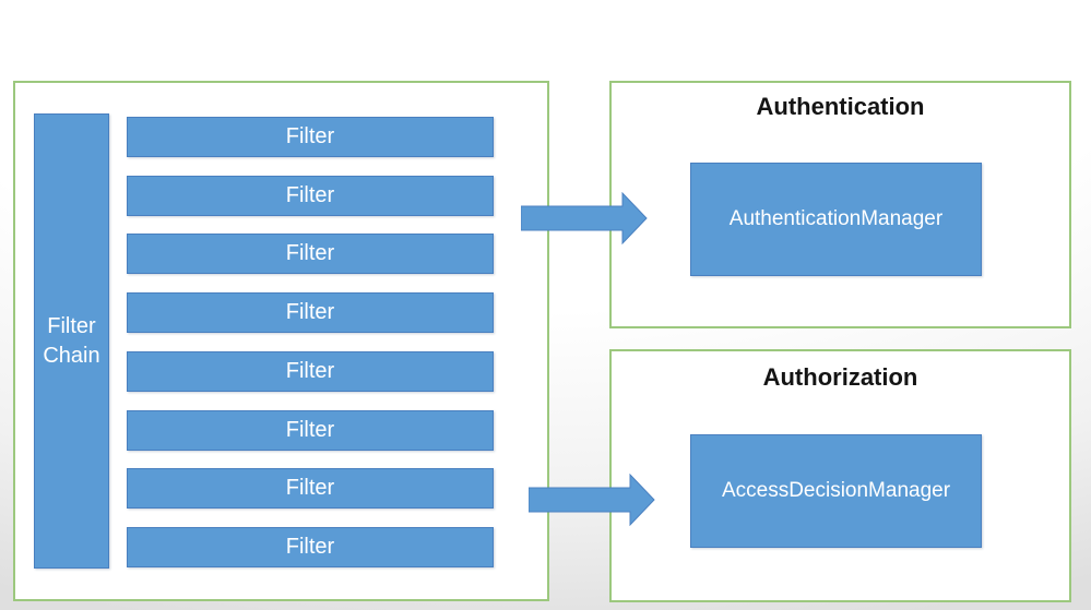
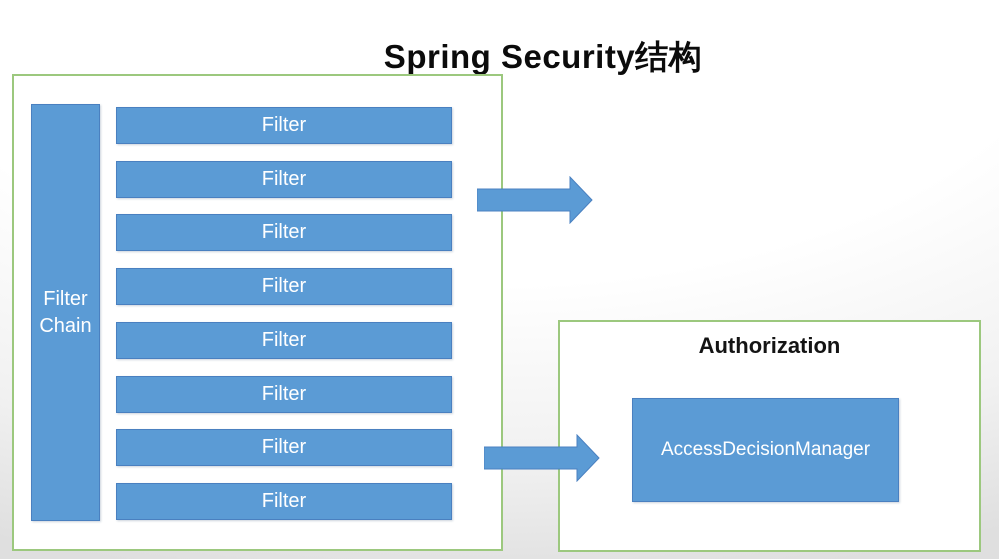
+ Spring Security结构
  Filter Chain
  Filter
  Filter
  Filter
  Filter
  Filter
  Filter
  Filter
  Filter
- Authentication
- AuthenticationManager
  Authorization
  AccessDecisionManager
